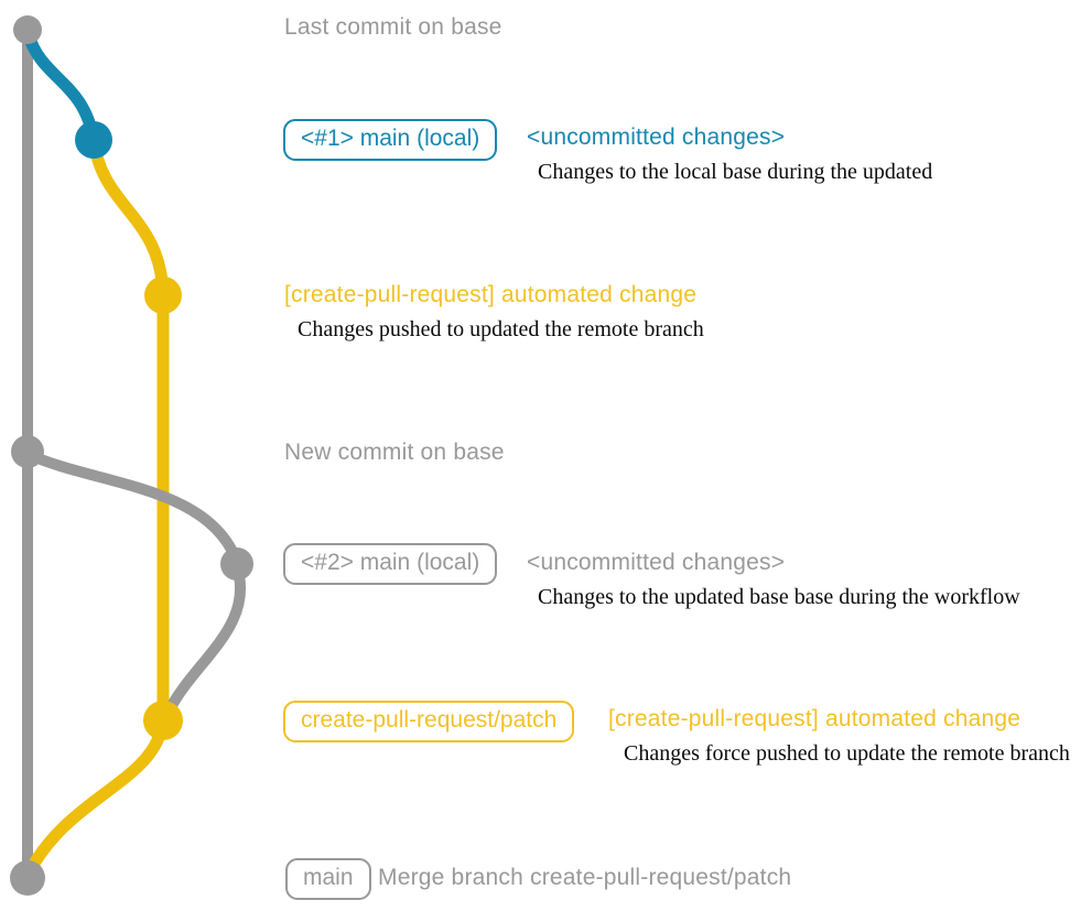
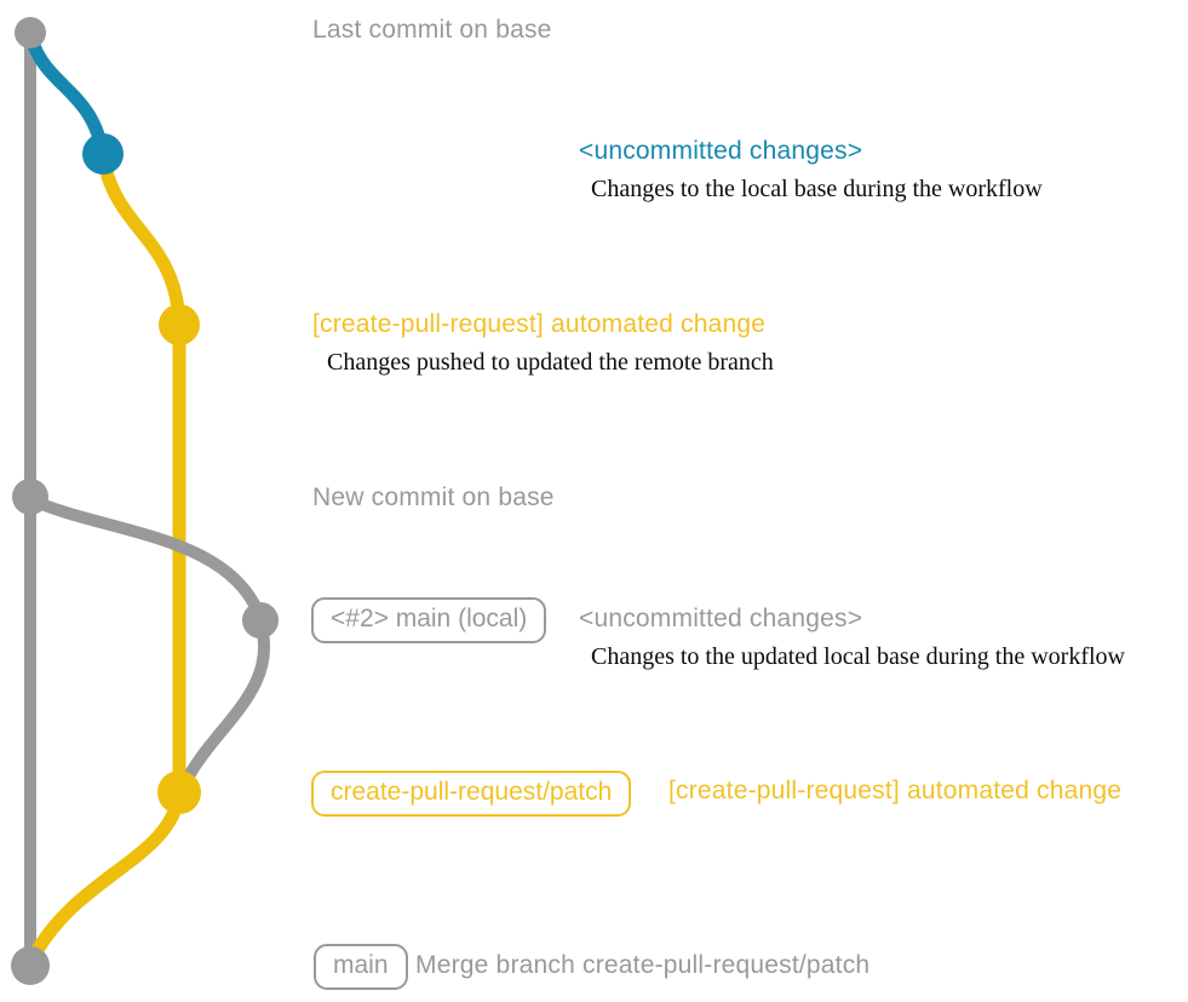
  Last commit on base
- <#1> main (local)
  <uncommitted changes>
- Changes to the local base during the updated
+ Changes to the local base during the workflow
  [create-pull-request] automated change
  Changes pushed to updated the remote branch
  New commit on base
  <#2> main (local)
  <uncommitted changes>
- Changes to the updated base base during the workflow
+ Changes to the updated local base during the workflow
  create-pull-request/patch
  [create-pull-request] automated change
- Changes force pushed to update the remote branch
  main
  Merge branch create-pull-request/patch
